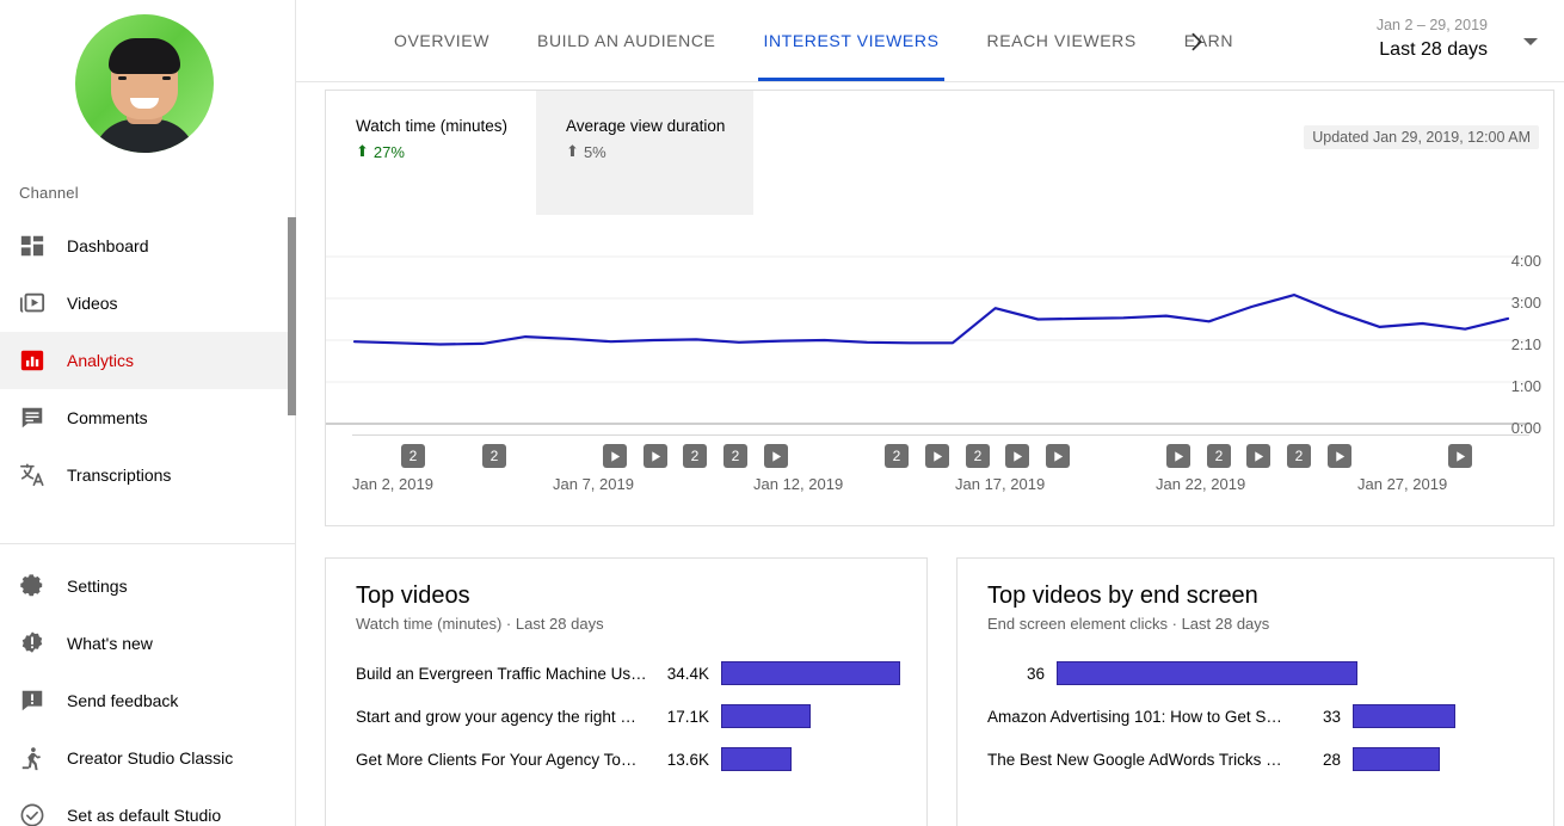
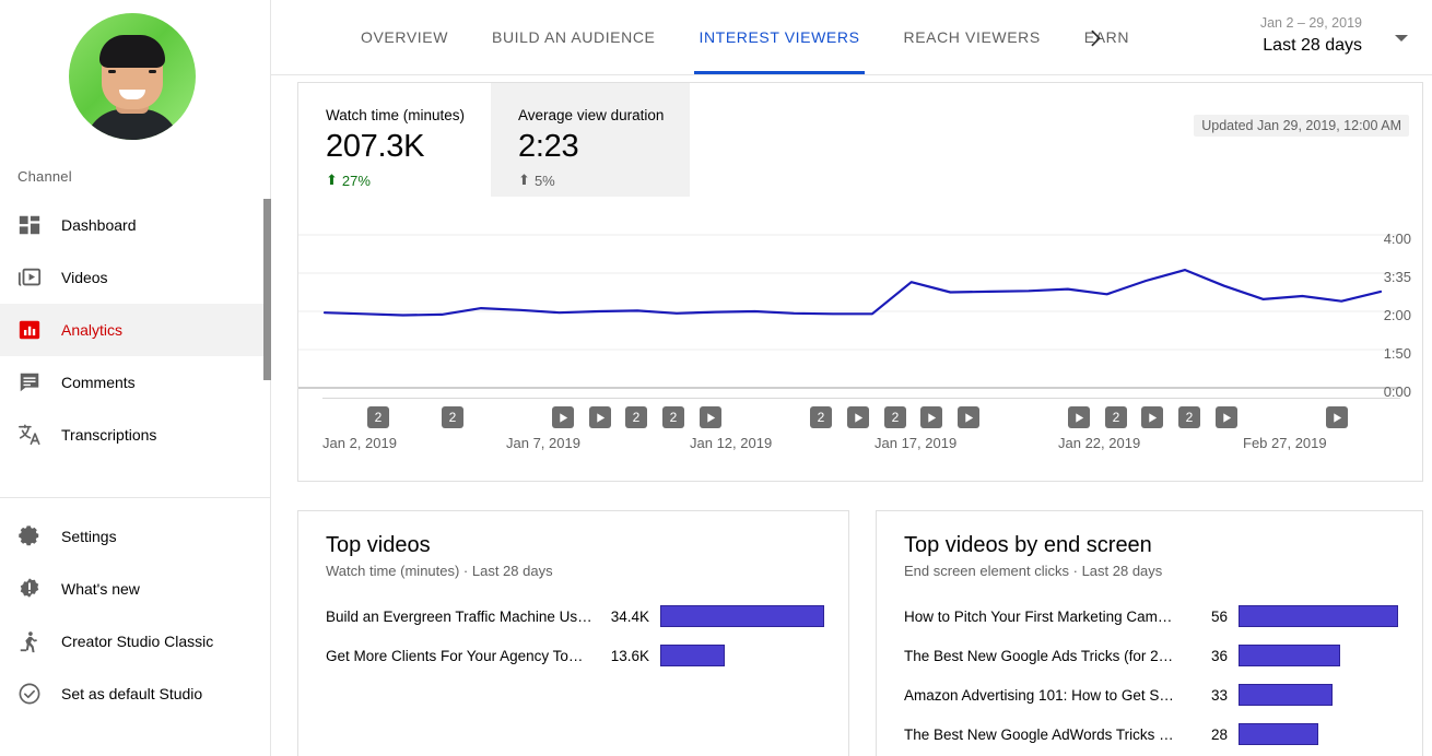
  Channel
  Dashboard
  Videos
  Analytics
  Comments
  Transcriptions
  Settings
  What's new
- Send feedback
  Creator Studio Classic
  Set as default Studio
  OVERVIEW
  BUILD AN AUDIENCE
  INTEREST VIEWERS
  REACH VIEWERS
  Jan 2 – 29, 2019
  Last 28 days
  Watch time (minutes)
+ 207.3K
  ⬆
  27%
  Average view duration
+ 2:23
  ⬆
  5%
  Updated Jan 29, 2019, 12:00 AM
  4:00
- 3:00
+ 3:35
- 2:10
+ 2:00
- 1:00
+ 1:50
  0:00
  2
  2
  2
  2
  2
  2
  2
  2
  Jan 2, 2019
  Jan 7, 2019
  Jan 12, 2019
  Jan 17, 2019
  Jan 22, 2019
- Jan 27, 2019
+ Feb 27, 2019
  Top videos
  Watch time (minutes) · Last 28 days
  Build an Evergreen Traffic Machine Us…
  34.4K
- Start and grow your agency the right …
- 17.1K
  Get More Clients For Your Agency To…
  13.6K
  Top videos by end screen
  End screen element clicks · Last 28 days
+ How to Pitch Your First Marketing Camp…
+ 56
+ The Best New Google Ads Tricks (for 20…
  36
  Amazon Advertising 101: How to Get Sta
  33
  The Best New Google AdWords Tricks (f
  28
